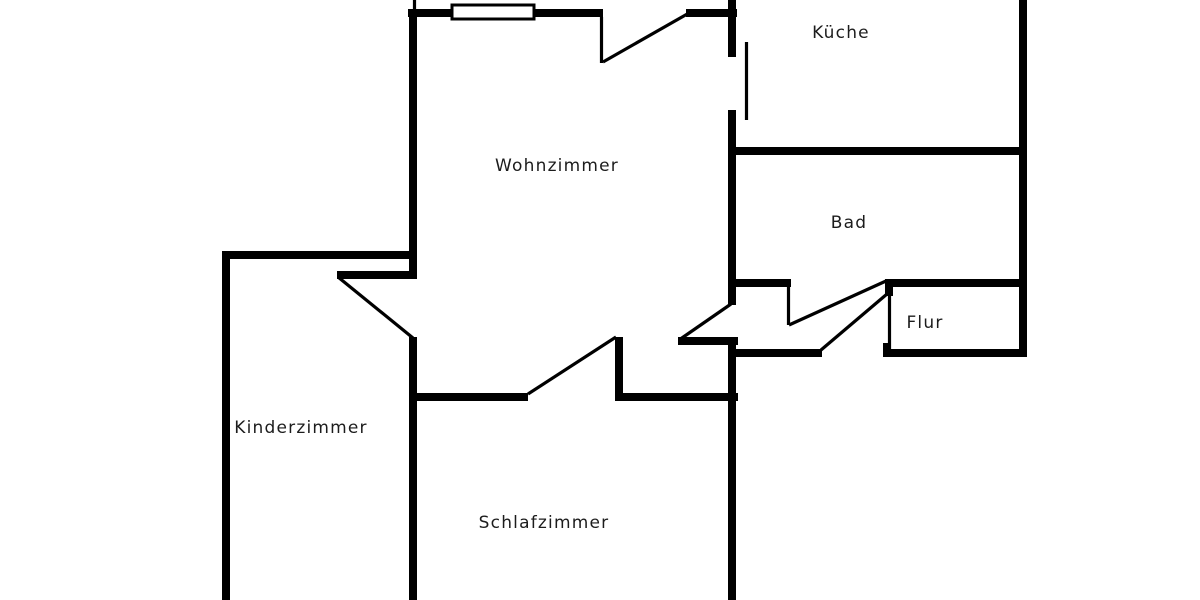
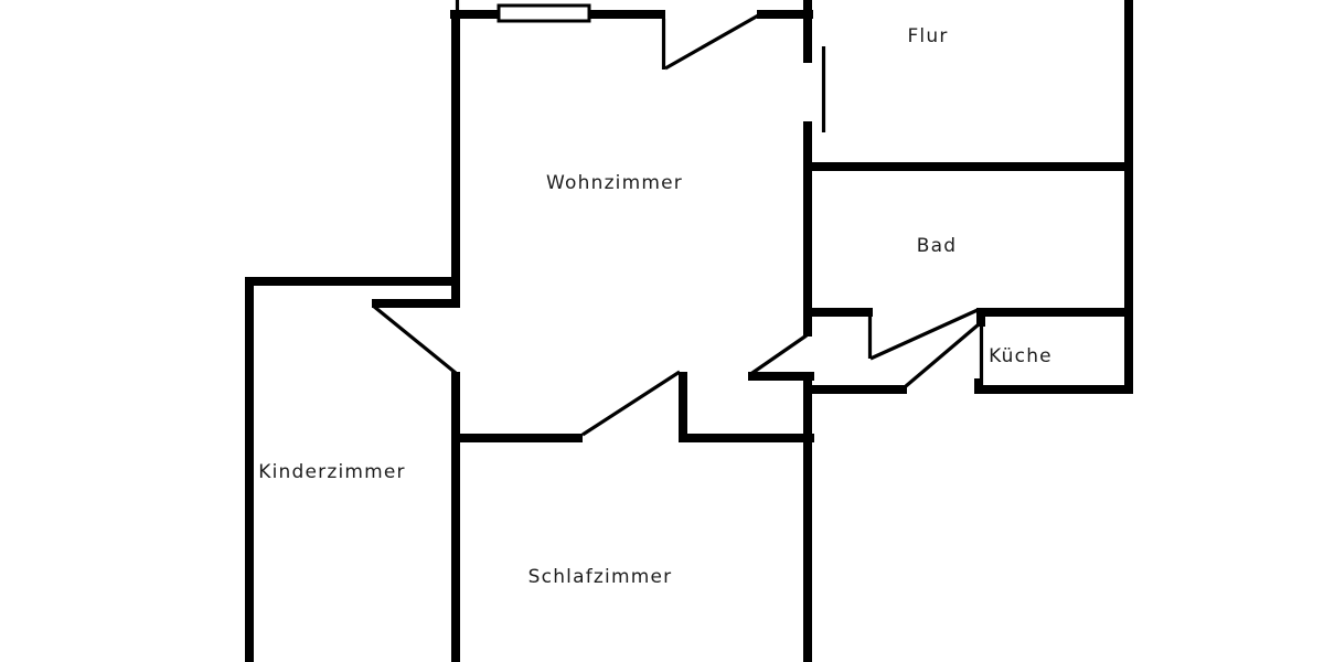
  Wohnzimmer
- Küche
+ Flur
  Bad
- Flur
+ Küche
  Kinderzimmer
  Schlafzimmer
